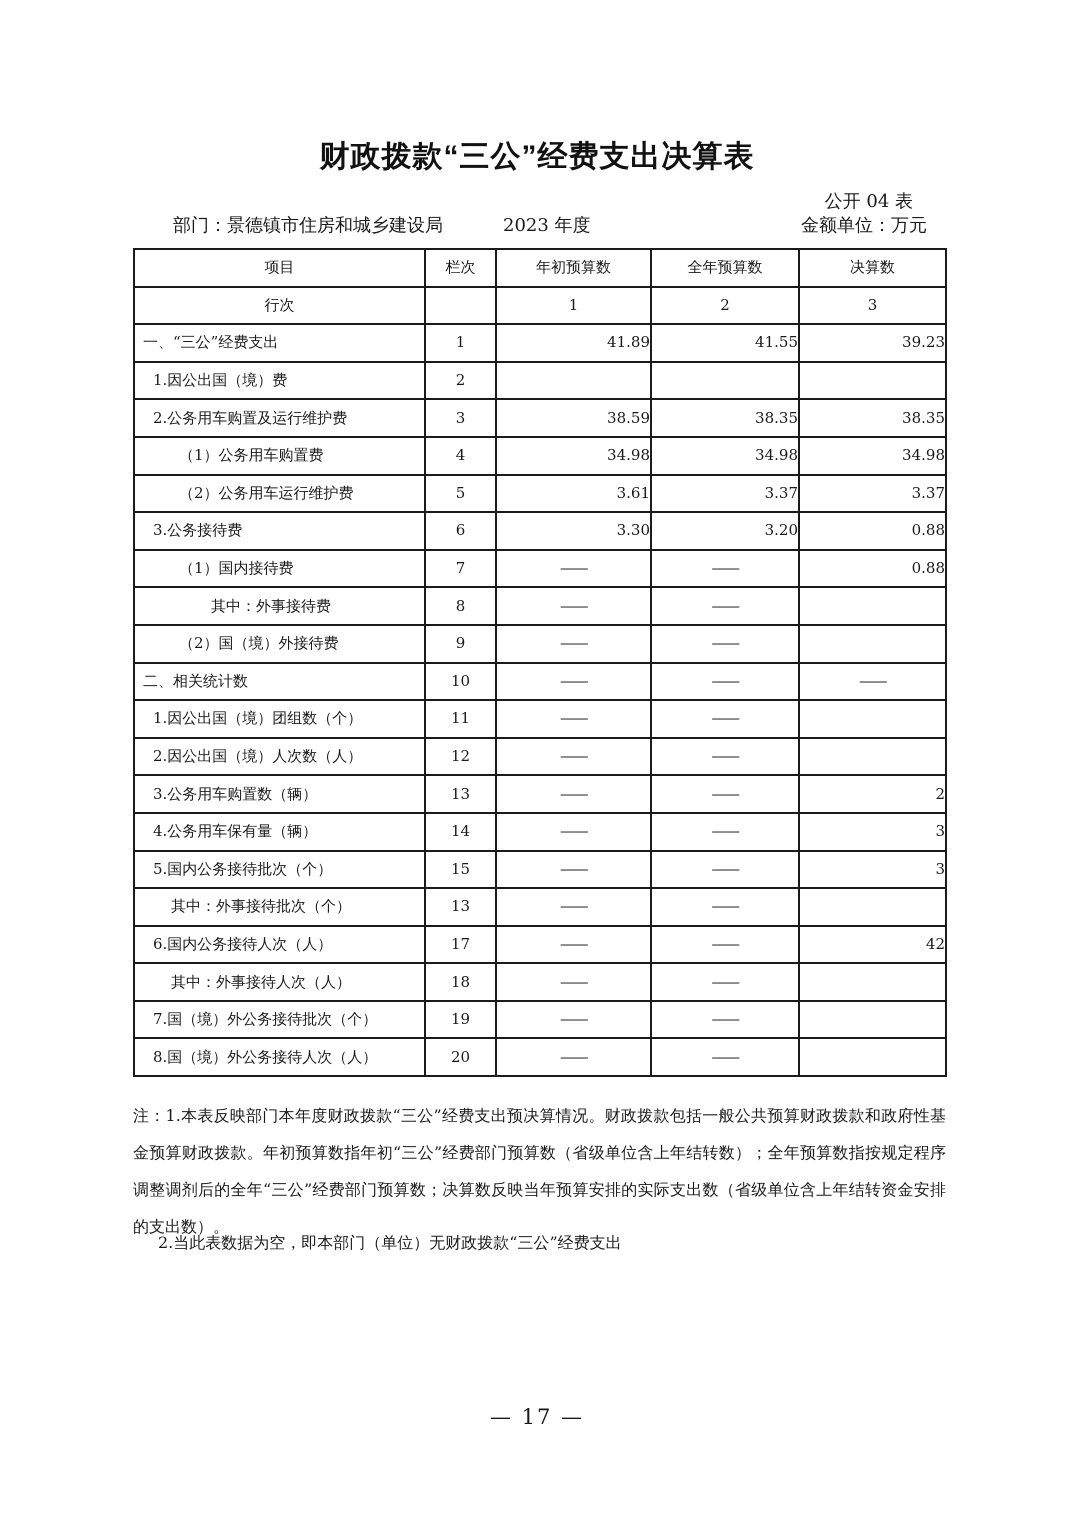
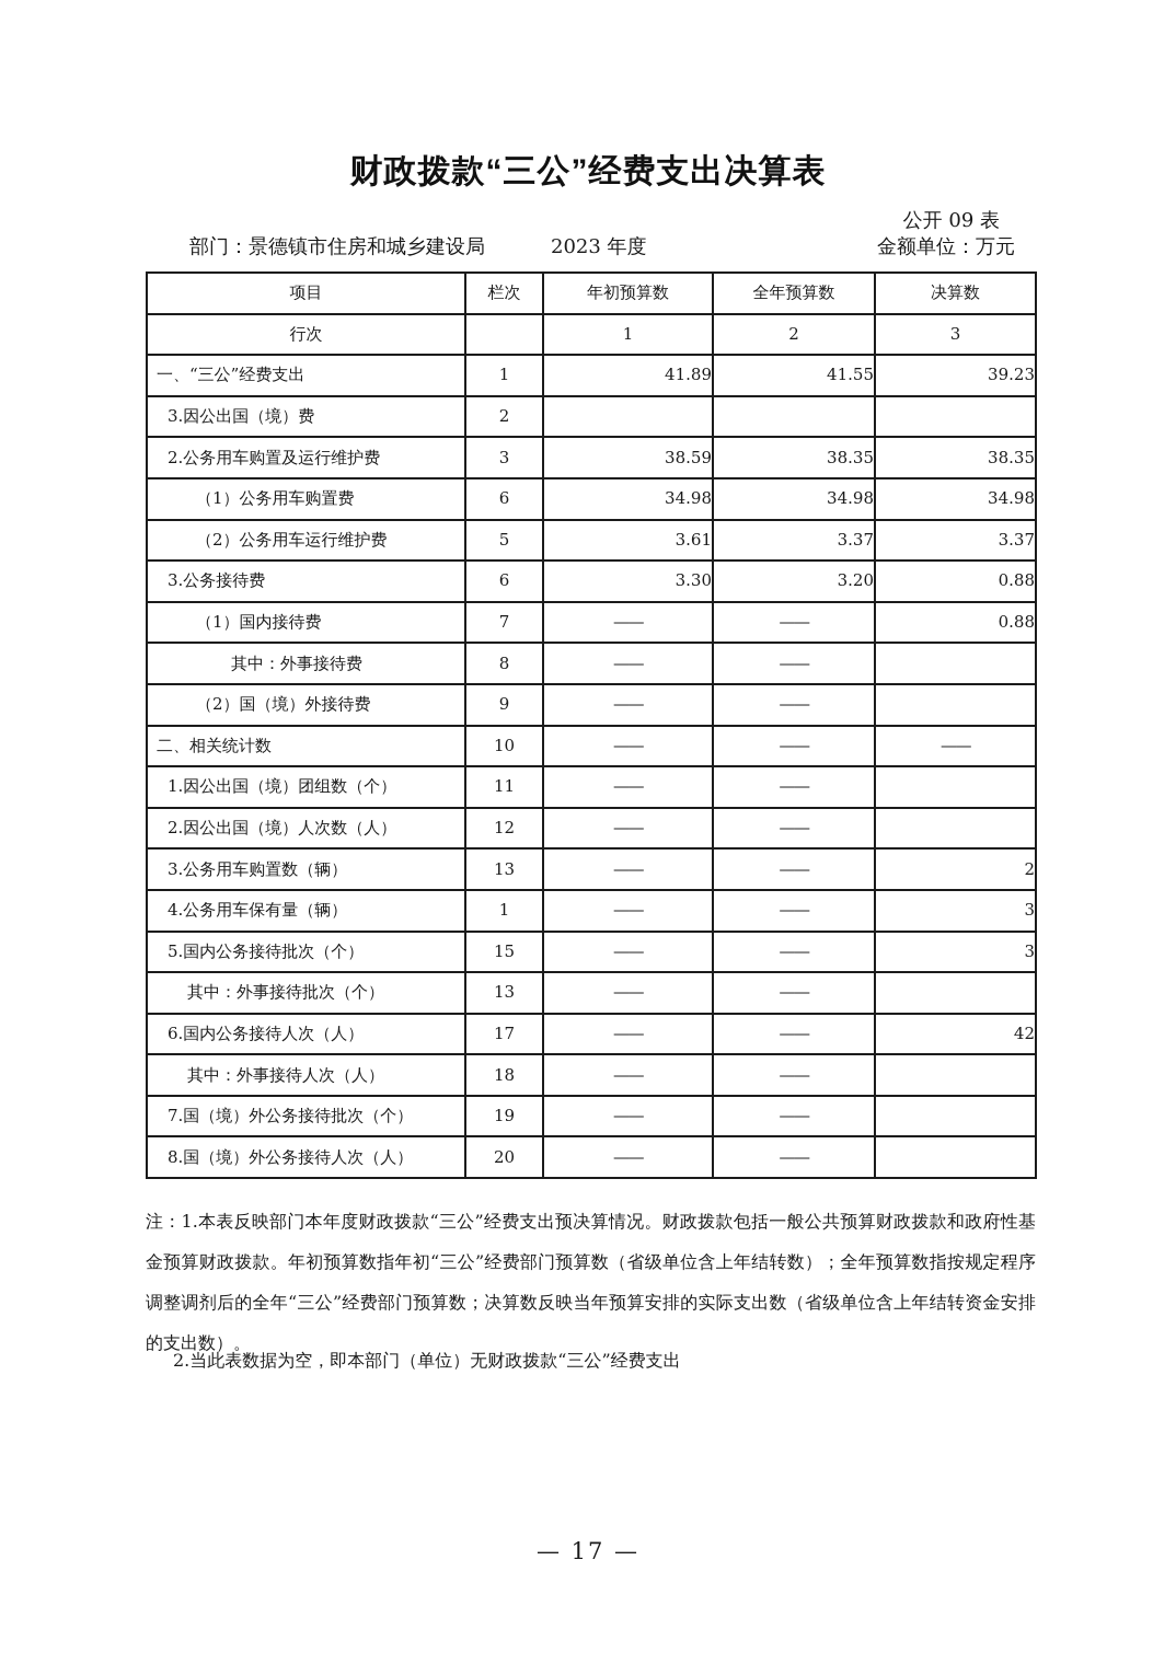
  财政拨款“三公”经费支出决算表
- 公开 04 表
+ 公开 09 表
  部门：景德镇市住房和城乡建设局
  2023 年度
  金额单位：万元
  项目	栏次	年初预算数	全年预算数	决算数
  行次		1	2	3
  一、“三公”经费支出	1	41.89	41.55	39.23
- 1.因公出国（境）费	2
+ 3.因公出国（境）费	2
  2.公务用车购置及运行维护费	3	38.59	38.35	38.35
- （1）公务用车购置费	4	34.98	34.98	34.98
+ （1）公务用车购置费	6	34.98	34.98	34.98
  （2）公务用车运行维护费	5	3.61	3.37	3.37
  3.公务接待费	6	3.30	3.20	0.88
  （1）国内接待费	7	——	——	0.88
  其中：外事接待费	8	——	——
  （2）国（境）外接待费	9	——	——
  二、相关统计数	10	——	——	——
  1.因公出国（境）团组数（个）	11	——	——
  2.因公出国（境）人次数（人）	12	——	——
  3.公务用车购置数（辆）	13	——	——	2
- 4.公务用车保有量（辆）	14	——	——	3
+ 4.公务用车保有量（辆）	1	——	——	3
  5.国内公务接待批次（个）	15	——	——	3
  其中：外事接待批次（个）	13	——	——
  6.国内公务接待人次（人）	17	——	——	42
  其中：外事接待人次（人）	18	——	——
  7.国（境）外公务接待批次（个）	19	——	——
  8.国（境）外公务接待人次（人）	20	——	——
  注：1.本表反映部门本年度财政拨款“三公”经费支出预决算情况。财政拨款包括一般公共预算财政拨款和政府性基金预算财政拨款。年初预算数指年初“三公”经费部门预算数（省级单位含上年结转数）；全年预算数指按规定程序调整调剂后的全年“三公”经费部门预算数；决算数反映当年预算安排的实际支出数（省级单位含上年结转资金安排的支出数）。
  2.当此表数据为空，即本部门（单位）无财政拨款“三公”经费支出
  — 17 —
